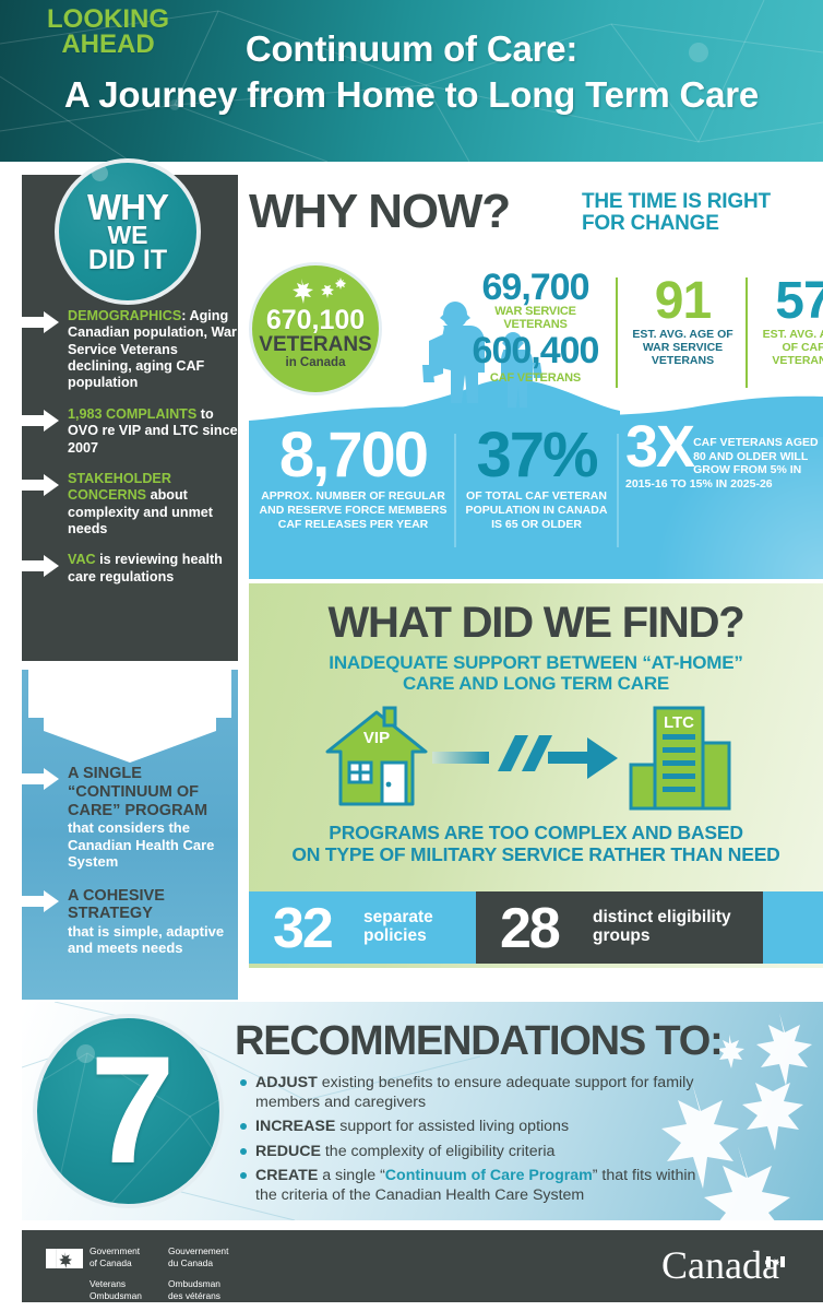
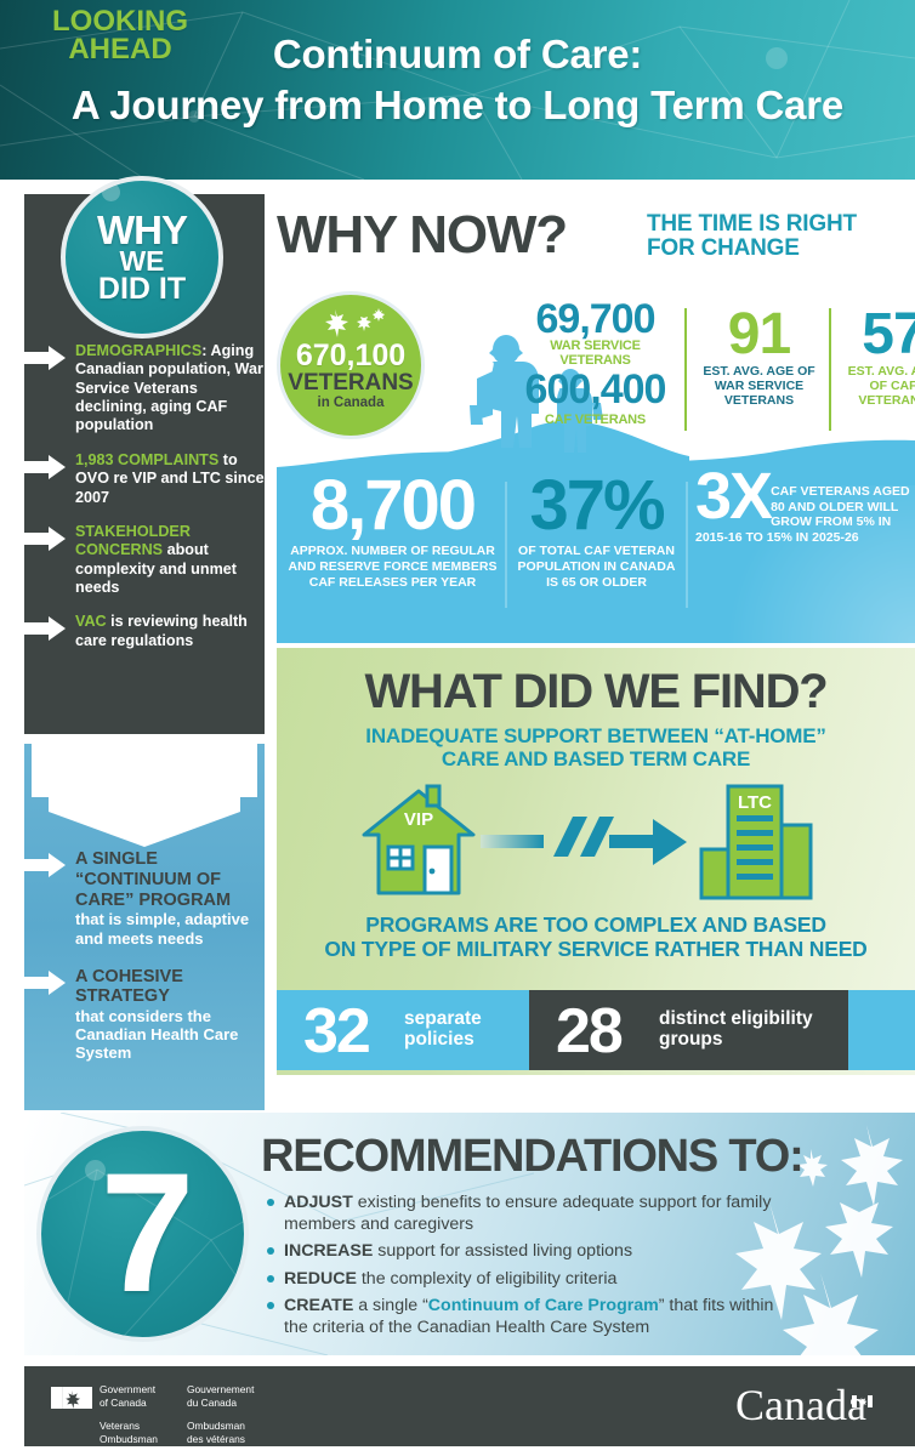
  Continuum of Care:
  A Journey from Home to Long Term Care
  WHY
  WE
  DID IT
  DEMOGRAPHICS: Aging Canadian population, War Service Veterans declining, aging CAF population
  1,983 COMPLAINTS to OVO re VIP and LTC since 2007
  STAKEHOLDER CONCERNS about complexity and unmet needs
  VAC is reviewing health care regulations
  LOOKING
  AHEAD
  A SINGLE “CONTINUUM OF CARE” PROGRAM
- that considers the Canadian Health Care System
+ that is simple, adaptive and meets needs
  A COHESIVE STRATEGY
- that is simple, adaptive and meets needs
+ that considers the Canadian Health Care System
  WHY NOW?
  THE TIME IS RIGHT
  FOR CHANGE
  670,100
  VETERANS
  in Canada
  69,700
  WAR SERVICE VETERANS
  600,400
  CAF VETERANS
  91
  EST. AVG. AGE OF WAR SERVICE VETERANS
  57
  EST. AVG. OF CAF VETERA
  8,700
  APPROX. NUMBER OF REGULAR AND RESERVE FORCE MEMBERS CAF RELEASES PER YEAR
  37%
  OF TOTAL CAF VETERAN POPULATION IN CANADA IS 65 OR OLDER
  3X
  CAF VETERANS AGED 80 AND OLDER WILL GROW FROM 5% IN 2015-16 TO 15% IN 2025-26
  WHAT DID WE FIND?
  INADEQUATE SUPPORT BETWEEN “AT-HOME”
- CARE AND LONG TERM CARE
+ CARE AND BASED TERM CARE
  LTC
  VIP
  PROGRAMS ARE TOO COMPLEX AND BASED
  ON TYPE OF MILITARY SERVICE RATHER THAN NEED
  32
  separate
  policies
  28
  distinct eligibility
  groups
  RECOMMENDATIONS TO:
  ADJUST existing benefits to ensure adequate support for family members and caregivers
  INCREASE support for assisted living options
  REDUCE the complexity of eligibility criteria
  CREATE a single “Continuum of Care Program” that fits within the criteria of the Canadian Health Care System
  7
  Government
  of Canada
  Gouvernement
  du Canada
  Veterans
  Ombudsman
  Ombudsman
  des vétérans
  Canada
